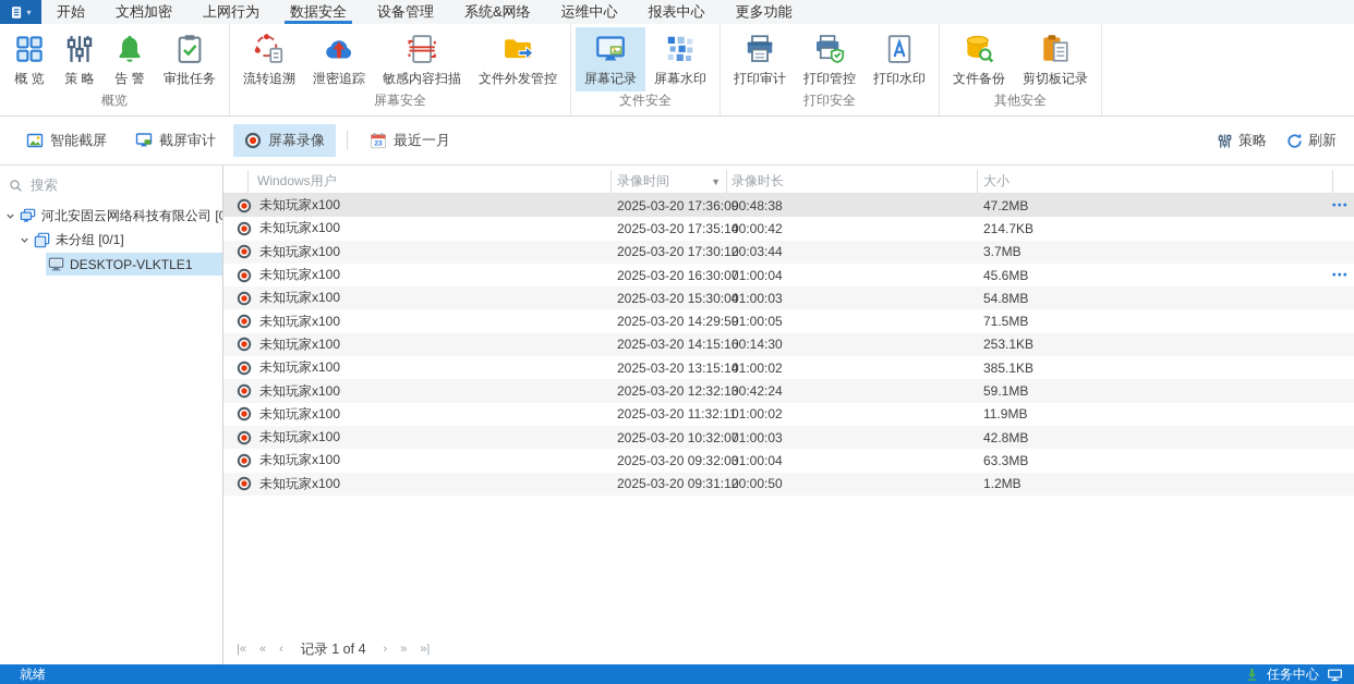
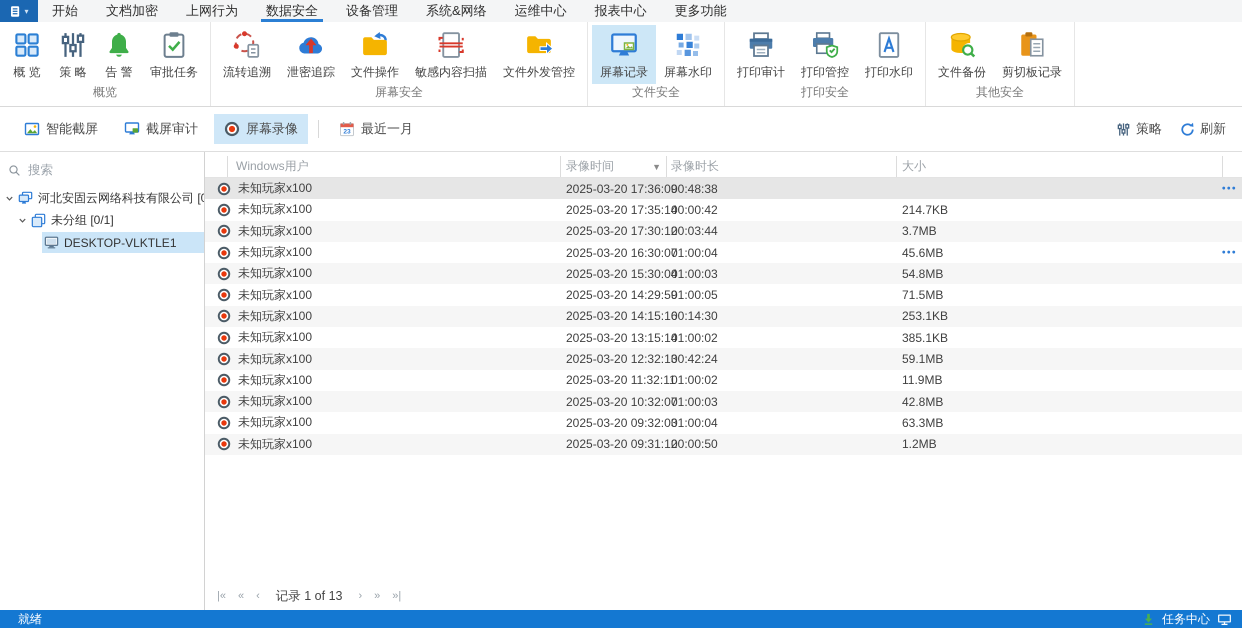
  ▾
  开始
  文档加密
  上网行为
  数据安全
  设备管理
  系统&网络
  运维中心
  报表中心
  更多功能
  概 览
  策 略
  告 警
  审批任务
  概览
  流转追溯
  泄密追踪
+ 文件操作
  敏感内容扫描
  文件外发管控
  屏幕安全
  屏幕记录
  屏幕水印
  文件安全
  打印审计
  打印管控
  打印水印
  打印安全
  文件备份
  剪切板记录
  其他安全
  智能截屏
  截屏审计
  屏幕录像
  最近一月
  策略
  刷新
  搜索
  河北安固云网络科技有限公司 [
  未分组 [0/1]
  DESKTOP-VLKTLE1
  Windows用户
  录像时间
  ▼
  录像时长
  大小
  未知玩家x100
  2025-03-20 17:36:0
  00:48:38
- 47.2MB
  •••
  未知玩家x100
  2025-03-20 17:35:1
  00:00:42
  214.7KB
  未知玩家x100
  2025-03-20 17:30:1
  00:03:44
  3.7MB
  未知玩家x100
  2025-03-20 16:30:0
  01:00:04
  45.6MB
  •••
  未知玩家x100
  2025-03-20 15:30:0
  01:00:03
  54.8MB
  未知玩家x100
  2025-03-20 14:29:5
  01:00:05
  71.5MB
  未知玩家x100
  2025-03-20 14:15:1
  00:14:30
  253.1KB
  未知玩家x100
  2025-03-20 13:15:1
  01:00:02
  385.1KB
  未知玩家x100
  2025-03-20 12:32:1
  00:42:24
  59.1MB
  未知玩家x100
  2025-03-20 11:32:1
  01:00:02
  11.9MB
  未知玩家x100
  2025-03-20 10:32:0
  01:00:03
  42.8MB
  未知玩家x100
  2025-03-20 09:32:0
  01:00:04
  63.3MB
  未知玩家x100
  2025-03-20 09:31:1
  00:00:50
  1.2MB
  |«
  «
  ‹
- 记录 1 of 4
+ 记录 1 of 13
  ›
  »
  »|
  就绪
  任务中心
